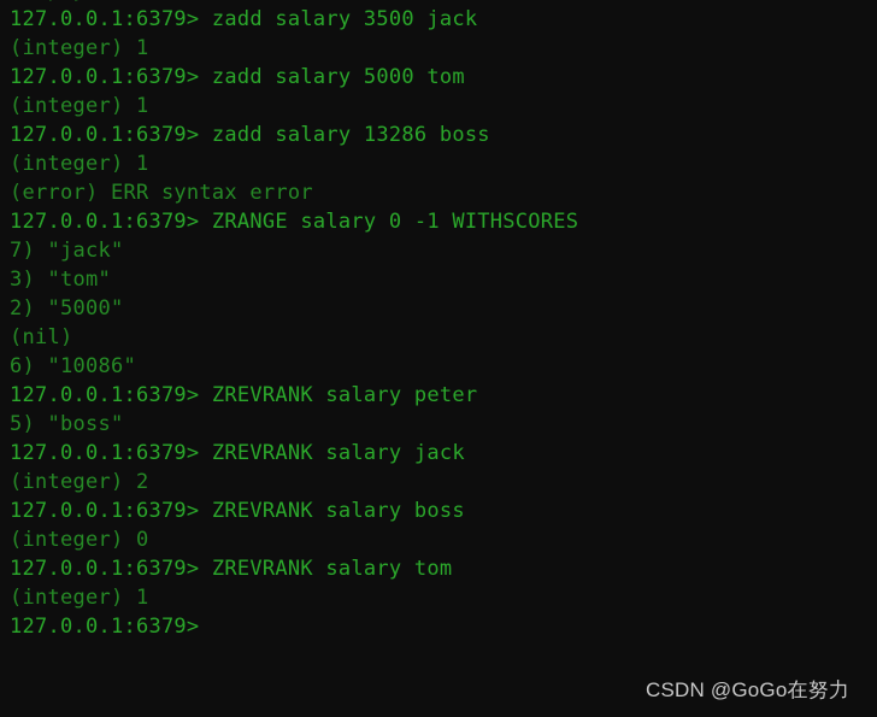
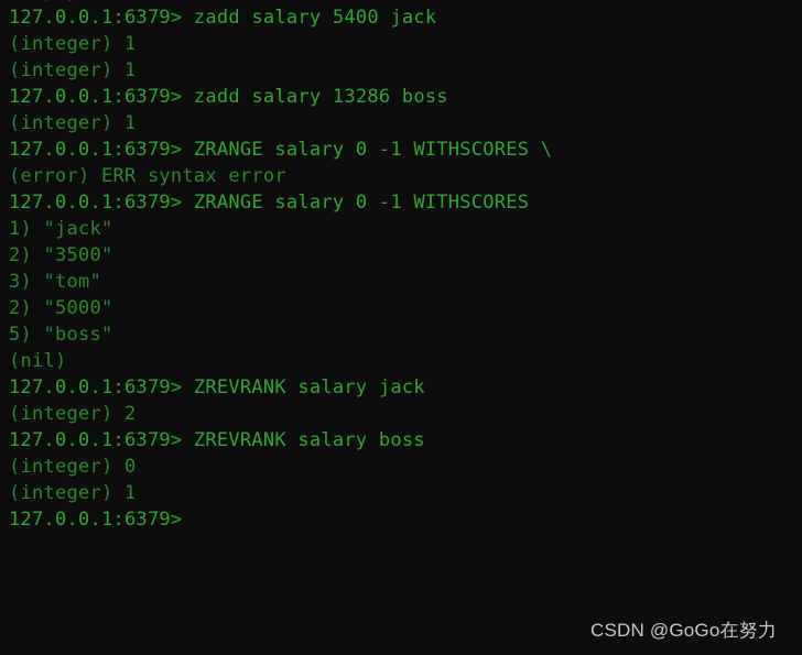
- 127.0.0.1:6379> zadd salary 3500 jack
+ 127.0.0.1:6379> zadd salary 5400 jack
  (integer) 1
- 127.0.0.1:6379> zadd salary 5000 tom
  (integer) 1
  127.0.0.1:6379> zadd salary 13286 boss
  (integer) 1
+ 127.0.0.1:6379> ZRANGE salary 0 -1 WITHSCORES \
  (error) ERR syntax error
  127.0.0.1:6379> ZRANGE salary 0 -1 WITHSCORES
- 7) "jack"
+ 1) "jack"
+ 2) "3500"
  3) "tom"
  2) "5000"
- (nil)
+ 5) "boss"
- 6) "10086"
- 127.0.0.1:6379> ZREVRANK salary peter
- 5) "boss"
+ (nil)
  127.0.0.1:6379> ZREVRANK salary jack
  (integer) 2
  127.0.0.1:6379> ZREVRANK salary boss
  (integer) 0
- 127.0.0.1:6379> ZREVRANK salary tom
  (integer) 1
  127.0.0.1:6379>
  CSDN @GoGo在努力
